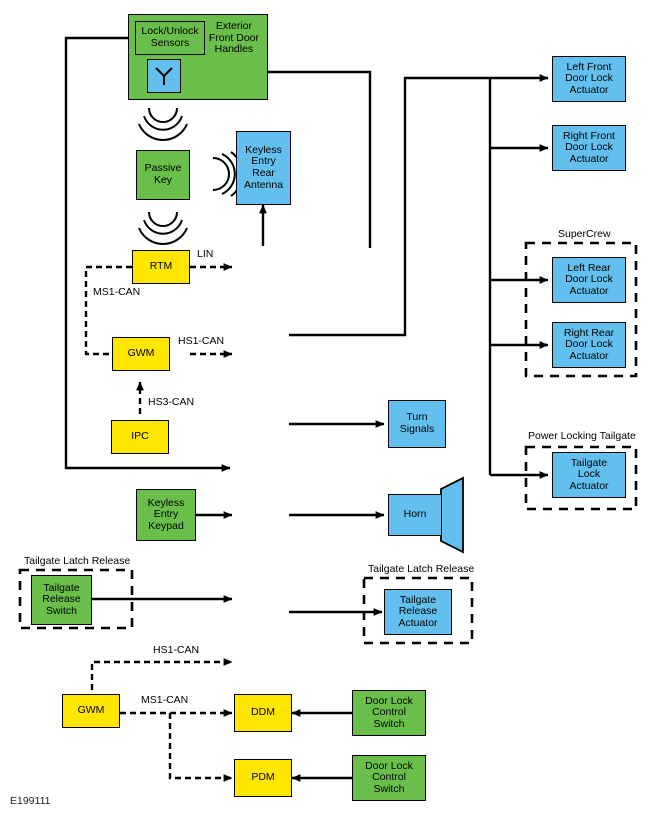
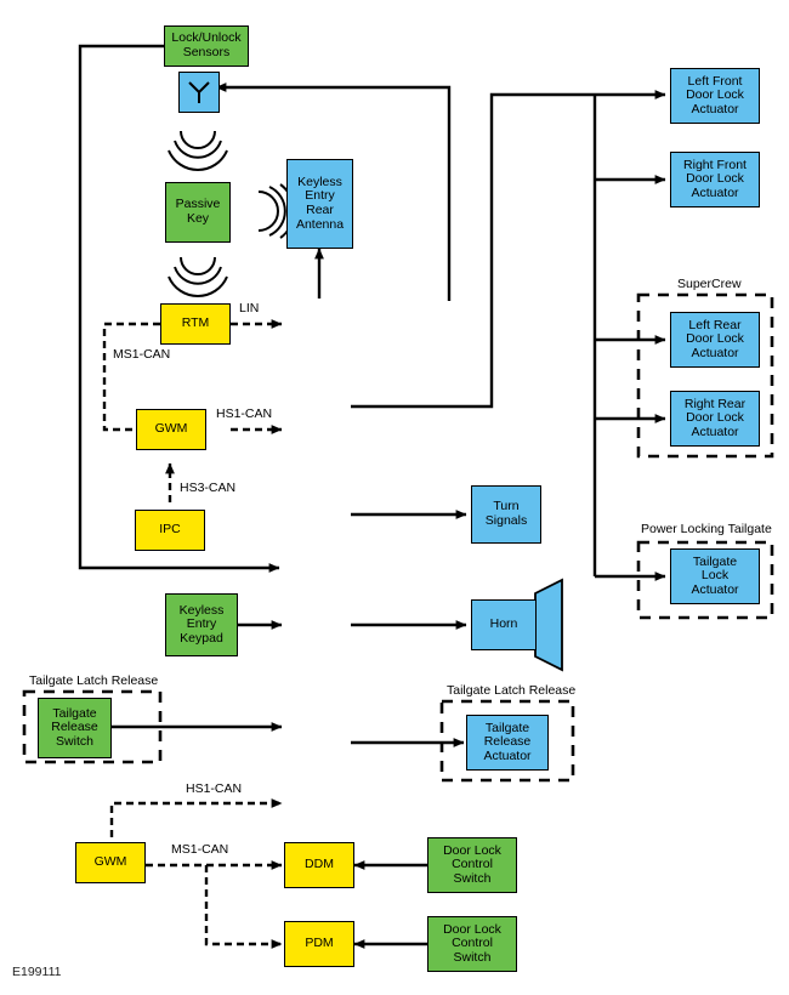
- Exterior
- Front Door
- Handles
  Lock/Unlock
  Sensors
  Passive
  Key
  Keyless
  Entry
  Rear
  Antenna
  RTM
  GWM
  IPC
  Keyless
  Entry
  Keypad
  Tailgate
  Release
  Switch
  Tailgate
  Release
  Actuator
  Turn
  Signals
  Horn
  Left Front
  Door Lock
  Actuator
  Right Front
  Door Lock
  Actuator
  Left Rear
  Door Lock
  Actuator
  Right Rear
  Door Lock
  Actuator
  Tailgate
  Lock
  Actuator
  GWM
  DDM
  PDM
  Door Lock
  Control
  Switch
  Door Lock
  Control
  Switch
  SuperCrew
  Power Locking Tailgate
  Tailgate Latch Release
  Tailgate Latch Release
  LIN
  MS1-CAN
  HS1-CAN
  HS3-CAN
  HS1-CAN
  MS1-CAN
  E199111
